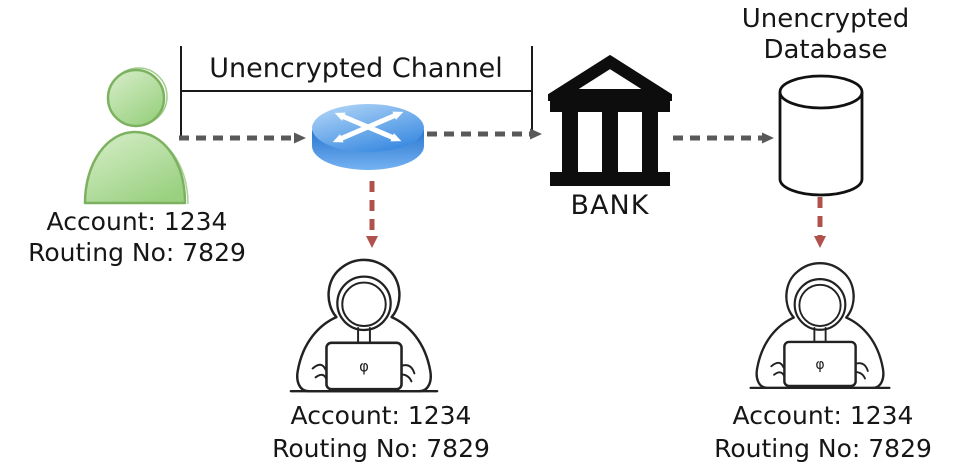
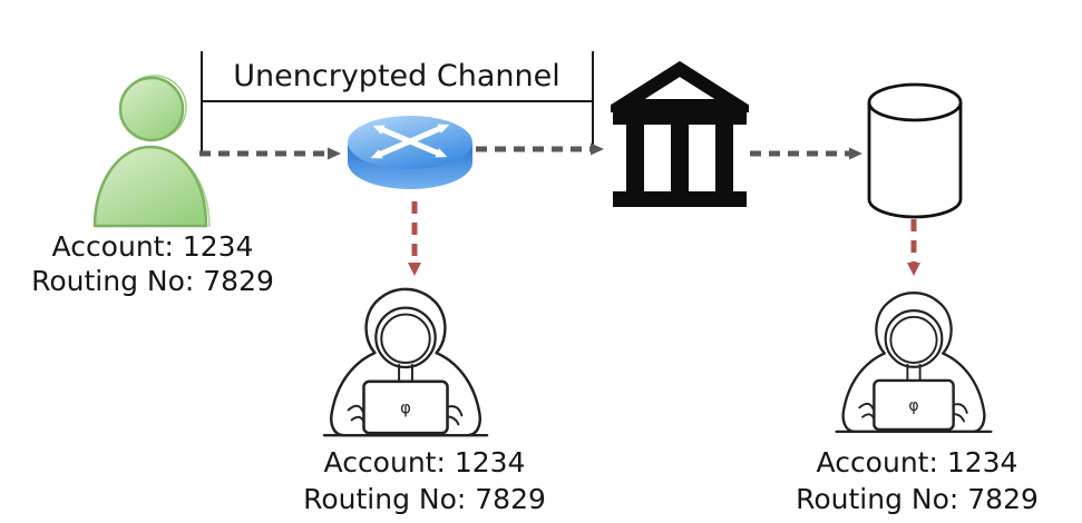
  Account: 1234
  Routing No: 7829
  Unencrypted Channel
- BANK
- Unencrypted Database
  φ
  Account: 1234
  Routing No: 7829
  φ
  Account: 1234
  Routing No: 7829
